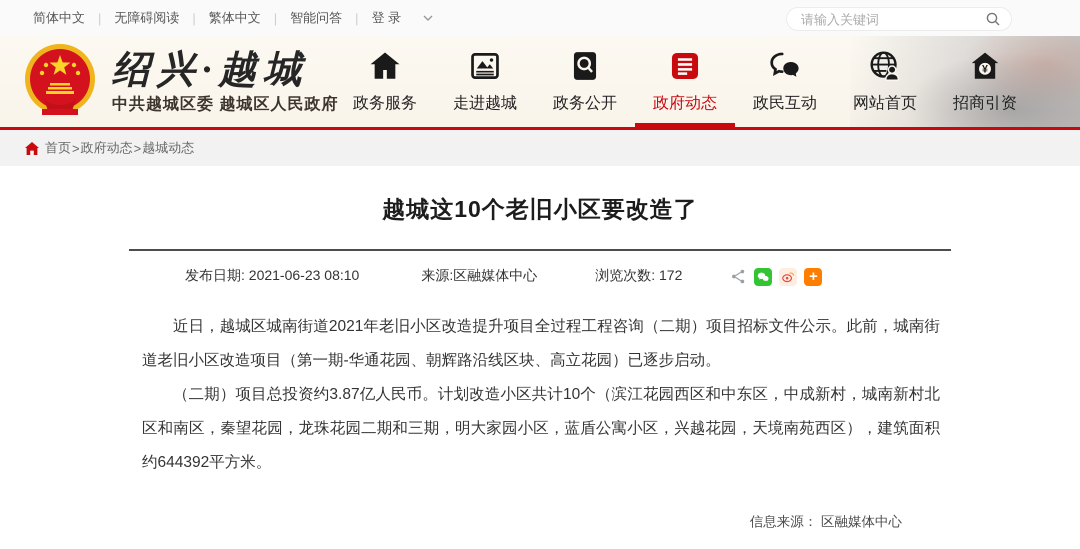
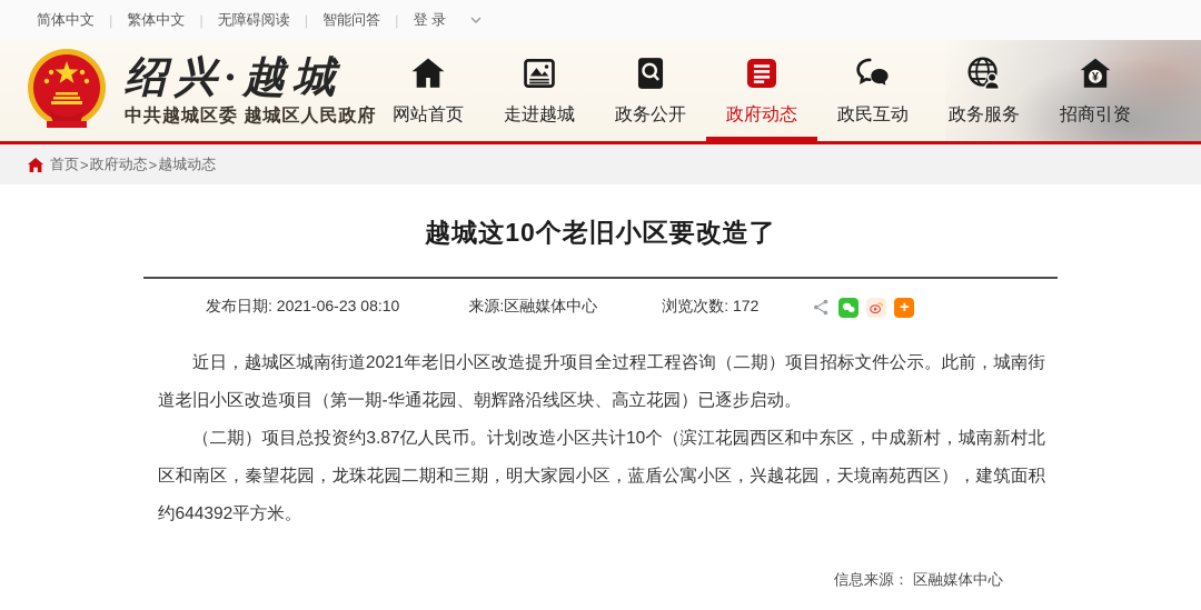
  简体中文
  |
- 无障碍阅读
+ 繁体中文
  |
- 繁体中文
+ 无障碍阅读
  |
  智能问答
  |
  登 录
- 请输入关键词
  绍兴·越城
  中共越城区委 越城区人民政府
- 政务服务
+ 网站首页
  走进越城
  政务公开
  政府动态
  政民互动
- 网站首页
+ 政务服务
  ¥
  招商引资
  首页
  >
  政府动态
  >
  越城动态
  越城这10个老旧小区要改造了
  发布日期: 2021-06-23 08:10
  来源:区融媒体中心
  浏览次数: 172
  +
  近日，越城区城南街道2021年老旧小区改造提升项目全过程工程咨询（二期）项目招标文件公示。此前，城南街道老旧小区改造项目（第一期-华通花园、朝辉路沿线区块、高立花园）已逐步启动。
  （二期）项目总投资约3.87亿人民币。计划改造小区共计10个（滨江花园西区和中东区，中成新村，城南新村北区和南区，秦望花园，龙珠花园二期和三期，明大家园小区，蓝盾公寓小区，兴越花园，天境南苑西区），建筑面积约644392平方米。
  信息来源： 区融媒体中心
